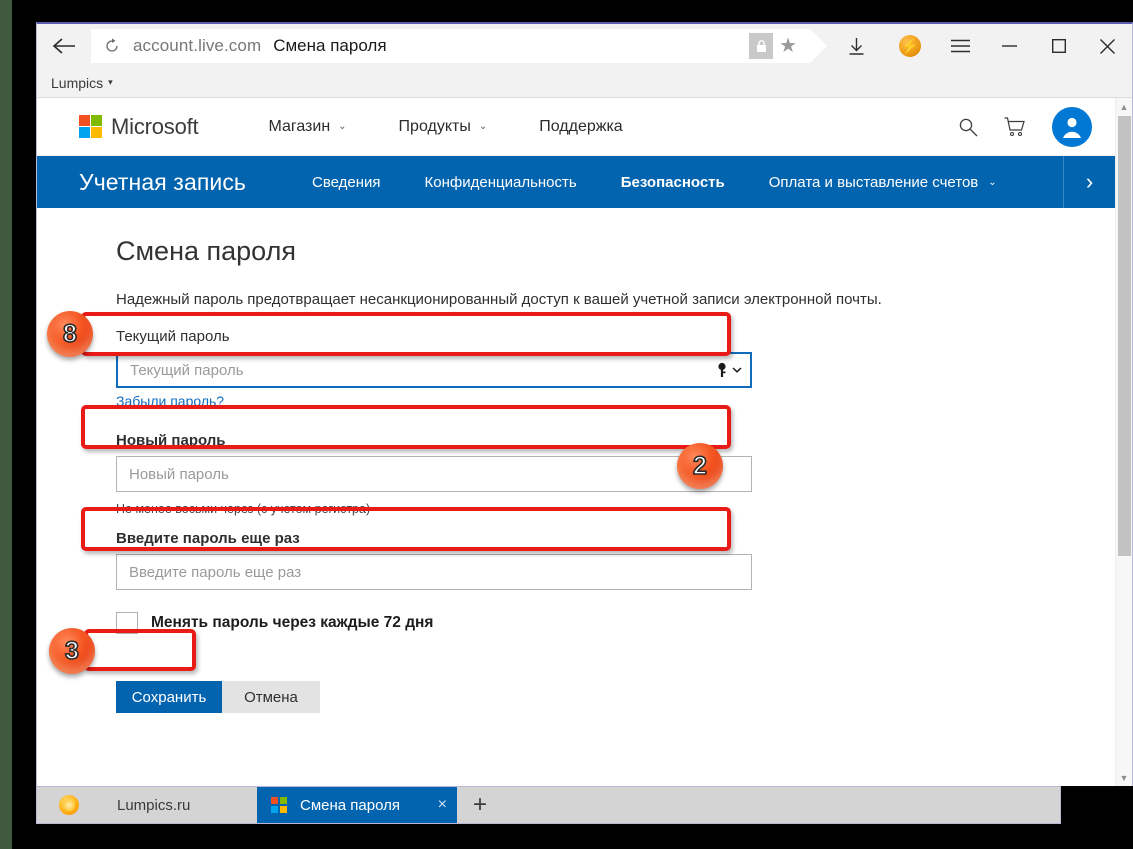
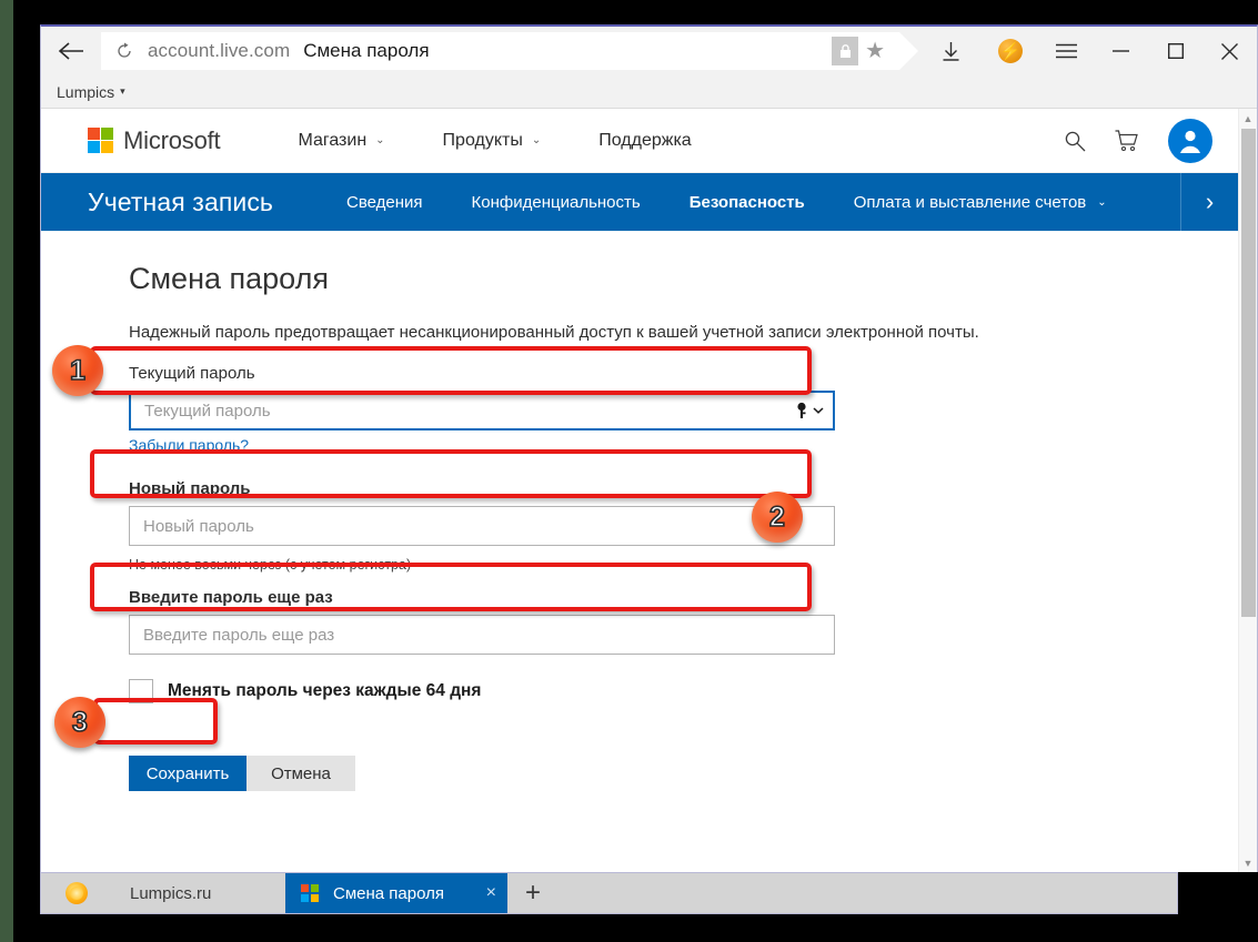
  account.live.com
  Смена пароля
  ★
  ⚡
  Lumpics
  ▾
  Microsoft
  Магазин
  ⌄
  Продукты
  ⌄
  Поддержка
  Учетная запись
  Сведения
  Конфиденциальность
  Безопасность
  Оплата и выставление счетов
  ⌄
  ›
  Смена пароля
  Надежный пароль предотвращает несанкционированный доступ к вашей учетной записи электронной почты.
  Текущий пароль
  Текущий пароль
  Забыли пароль?
  Новый пароль
  Новый пароль
  Не менее восьми через (с учетом регистра)
  Введите пароль еще раз
  Введите пароль еще раз
- Менять пароль через каждые 72 дня
+ Менять пароль через каждые 64 дня
  Сохранить
  Отмена
- 8
+ 1
  2
  3
  ▲
  ▼
  Lumpics.ru
  Смена пароля
  ×
  +
